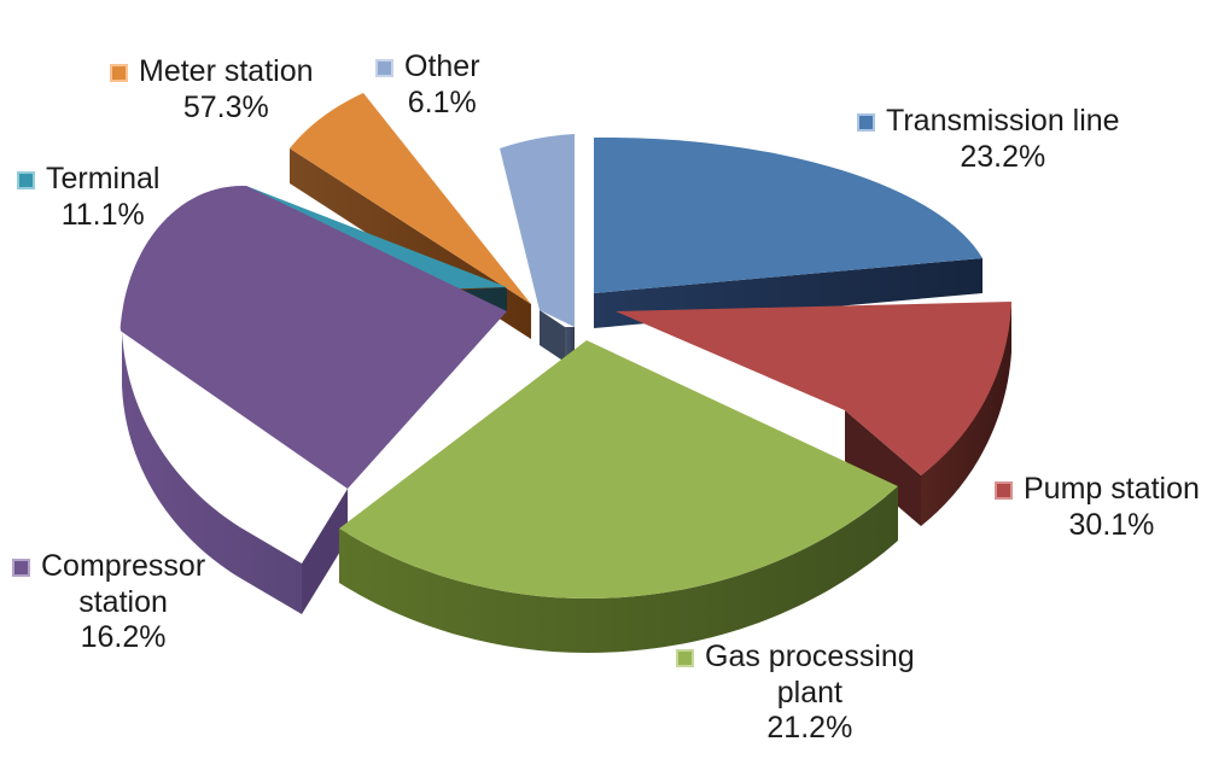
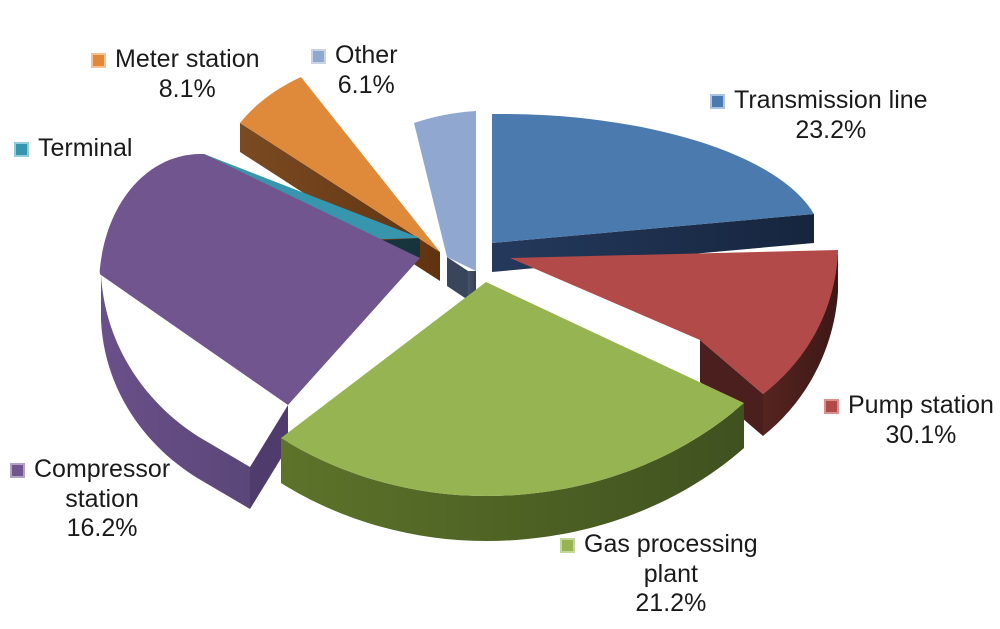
  Transmission line
  23.2%
  Pump station
  30.1%
  Gas processing
  plant
  21.2%
  Compressor
  station
  16.2%
  Terminal
- 11.1%
  Meter station
- 57.3%
+ 8.1%
  Other
  6.1%
